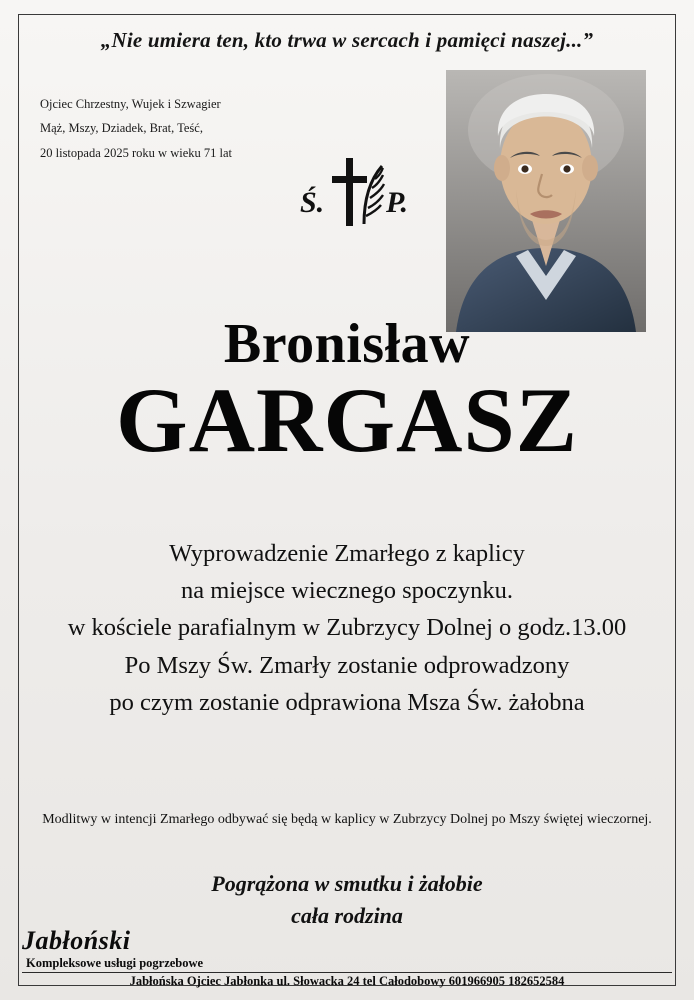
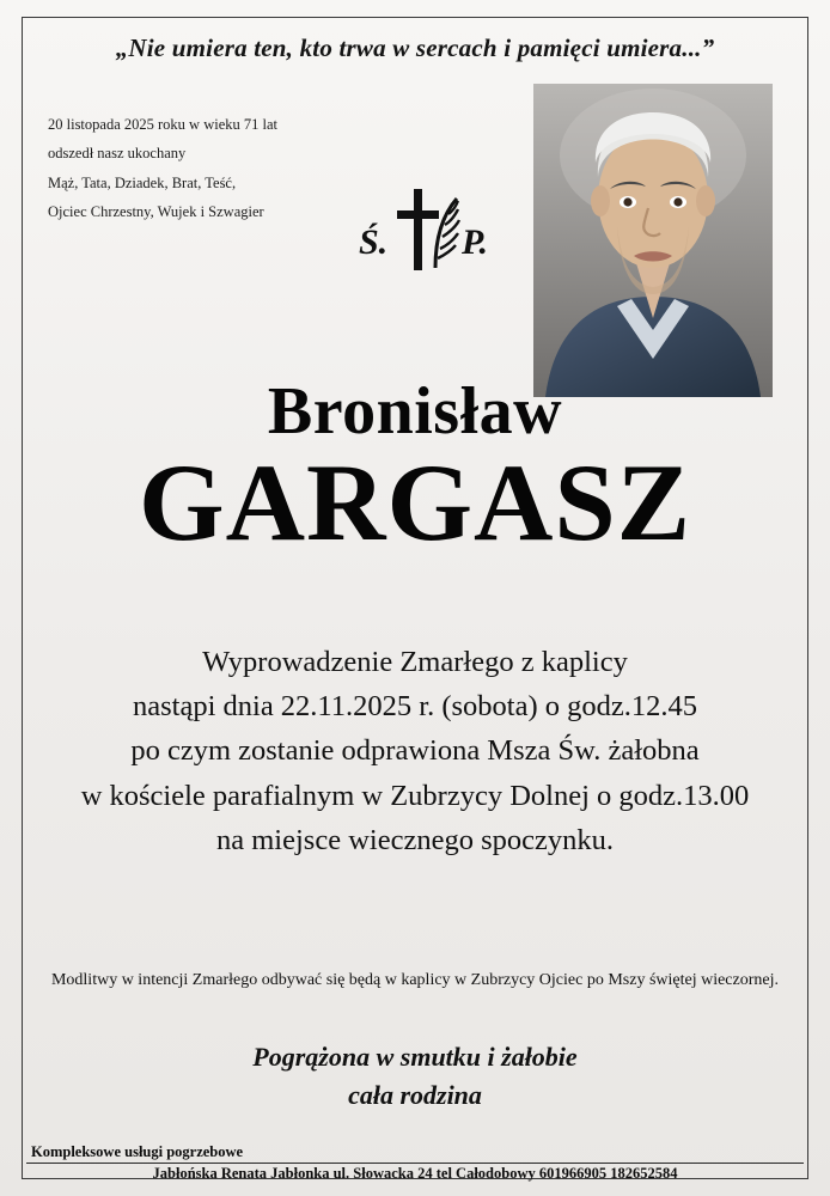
- „Nie umiera ten, kto trwa w sercach i pamięci naszej...”
+ „Nie umiera ten, kto trwa w sercach i pamięci umiera...”
- Ojciec Chrzestny, Wujek i Szwagier
+ 20 listopada 2025 roku w wieku 71 lat
+ odszedł nasz ukochany
- Mąż, Mszy, Dziadek, Brat, Teść,
+ Mąż, Tata, Dziadek, Brat, Teść,
- 20 listopada 2025 roku w wieku 71 lat
+ Ojciec Chrzestny, Wujek i Szwagier
  Ś.
  P.
  Bronisław
  GARGASZ
  Wyprowadzenie Zmarłego z kaplicy
+ nastąpi dnia 22.11.2025 r. (sobota) o godz.12.45
- na miejsce wiecznego spoczynku.
+ po czym zostanie odprawiona Msza Św. żałobna
  w kościele parafialnym w Zubrzycy Dolnej o godz.13.00
- Po Mszy Św. Zmarły zostanie odprowadzony
- po czym zostanie odprawiona Msza Św. żałobna
+ na miejsce wiecznego spoczynku.
- Modlitwy w intencji Zmarłego odbywać się będą w kaplicy w Zubrzycy Dolnej po Mszy świętej wieczornej.
+ Modlitwy w intencji Zmarłego odbywać się będą w kaplicy w Zubrzycy Ojciec po Mszy świętej wieczornej.
  Pogrążona w smutku i żałobie
  cała rodzina
- Jabłoński
  Kompleksowe usługi pogrzebowe
- Jabłońska Ojciec Jabłonka ul. Słowacka 24 tel Całodobowy 601966905 182652584
+ Jabłońska Renata Jabłonka ul. Słowacka 24 tel Całodobowy 601966905 182652584
